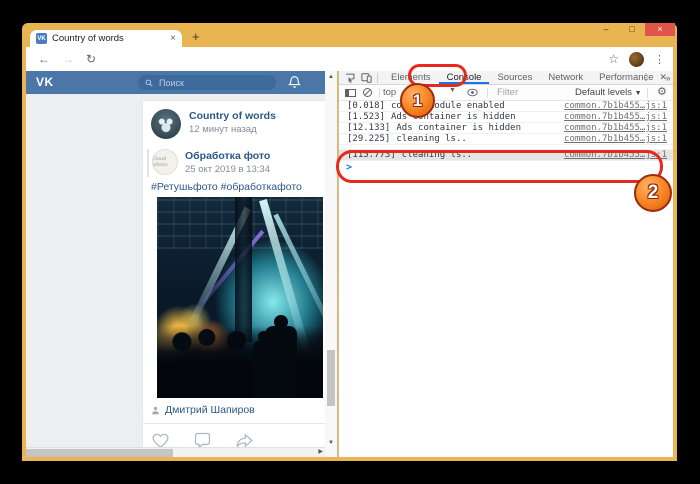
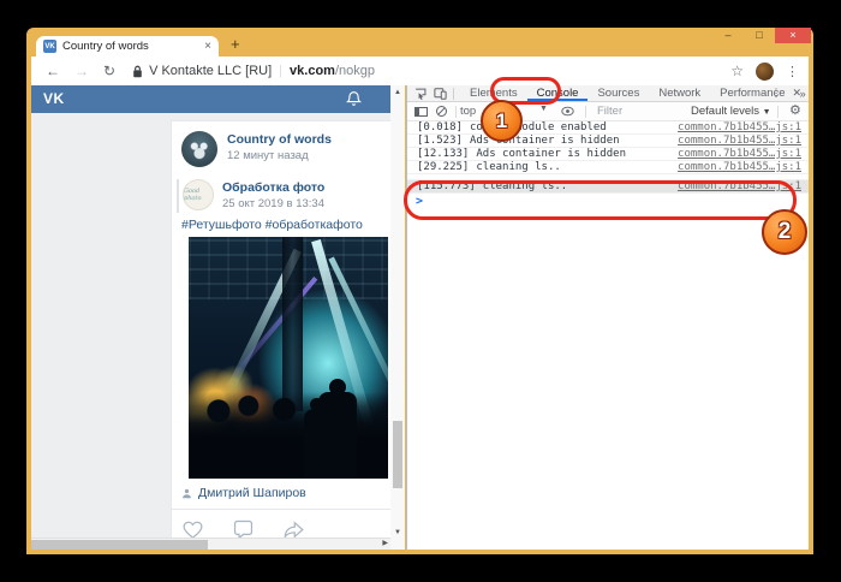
  Country of words
  ×
  +
  –
  □
  ×
  ←
  →
  ↻
+ V Kontakte LLC [RU]
+ |
+ vk.com
+ /nokgp
  ☆
  ⋮
  VK
- Поиск
  Country of words
  12 минут назад
  Обработка фото
  25 окт 2019 в 13:34
  #Ретушьфото #обработкафото
  Дмитрий Шапиров
  Elements
  Console
  Sources
  Network
  Performance
  »
  ⋮
  ✕
  top
  Filter
  Default levels
  ⚙
  [0.018] coodule enabled
  common.7b1b455…js:1
  [1.523] Adsntainer is hidden
  common.7b1b455…js:1
  [12.133] Ads container is hidden
  common.7b1b455…js:1
  [29.225] cleaning ls..
  common.7b1b455…js:1
  [115.773] cleaning ls..
  common.7b1b455…js:1
  >
  1
  2
